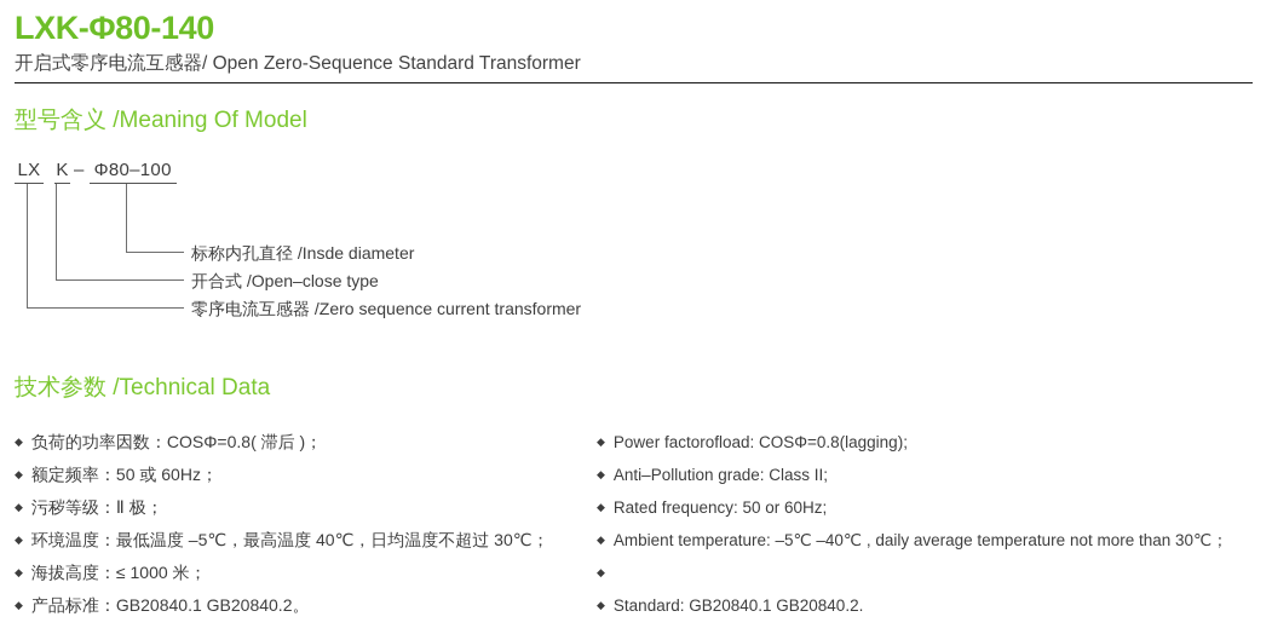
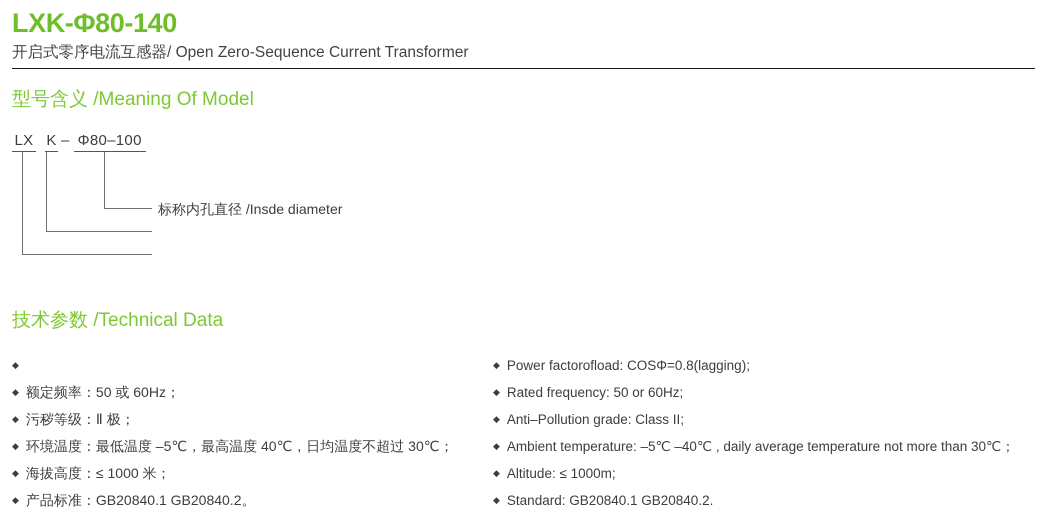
  LXK-Φ80-140
- 开启式零序电流互感器/ Open Zero-Sequence Standard Transformer
+ 开启式零序电流互感器/ Open Zero-Sequence Current Transformer
  型号含义 /Meaning Of Model
  LX K – Φ80–100
  标称内孔直径 /Insde diameter
- 开合式 /Open–close type
- 零序电流互感器 /Zero sequence current transformer
  技术参数 /Technical Data
  ◆
- 负荷的功率因数：COSΦ=0.8( 滞后 )；
  ◆
  额定频率：50 或 60Hz；
  ◆
  污秽等级：Ⅱ 极；
  ◆
  环境温度：最低温度 –5℃，最高温度 40℃，日均温度不超过 30℃；
  ◆
  海拔高度：≤ 1000 米；
  ◆
  产品标准：GB20840.1 GB20840.2。
  ◆
  Power factorofload: COSΦ=0.8(lagging);
  ◆
- Anti–Pollution grade: Class II;
+ Rated frequency: 50 or 60Hz;
  ◆
- Rated frequency: 50 or 60Hz;
+ Anti–Pollution grade: Class II;
  ◆
  Ambient temperature: –5℃ –40℃ , daily average temperature not more than 30℃；
  ◆
+ Altitude: ≤ 1000m;
  ◆
  Standard: GB20840.1 GB20840.2.
